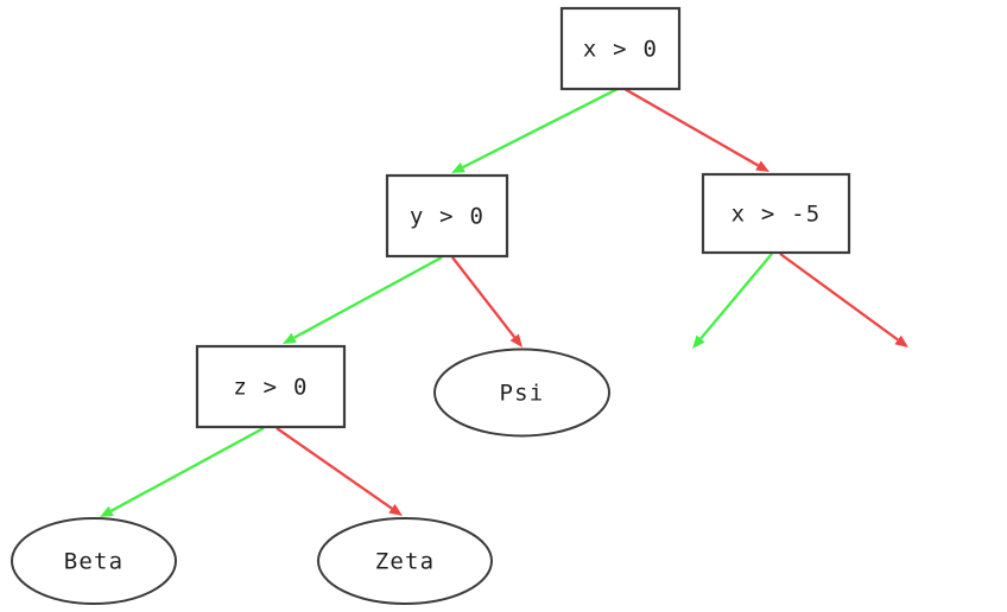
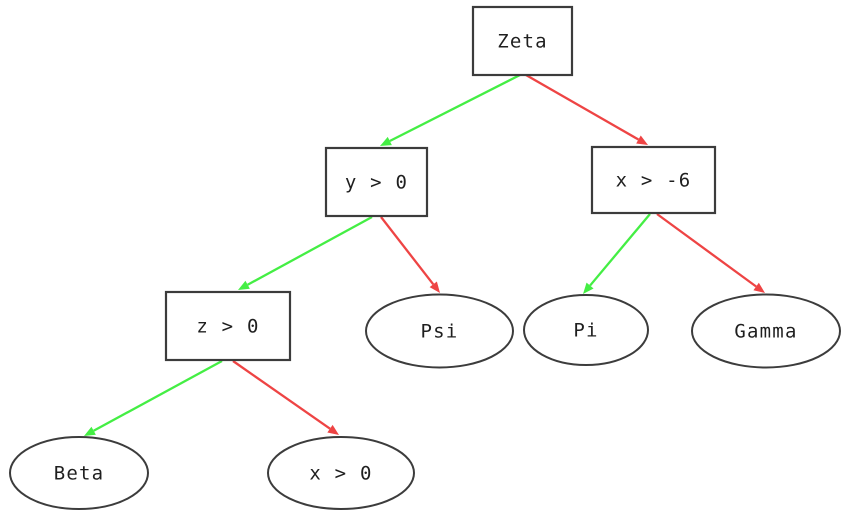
- x > 0
+ Zeta
  y > 0
- x > -5
+ x > -6
  z > 0
  Psi
+ Pi
+ Gamma
  Beta
- Zeta
+ x > 0
